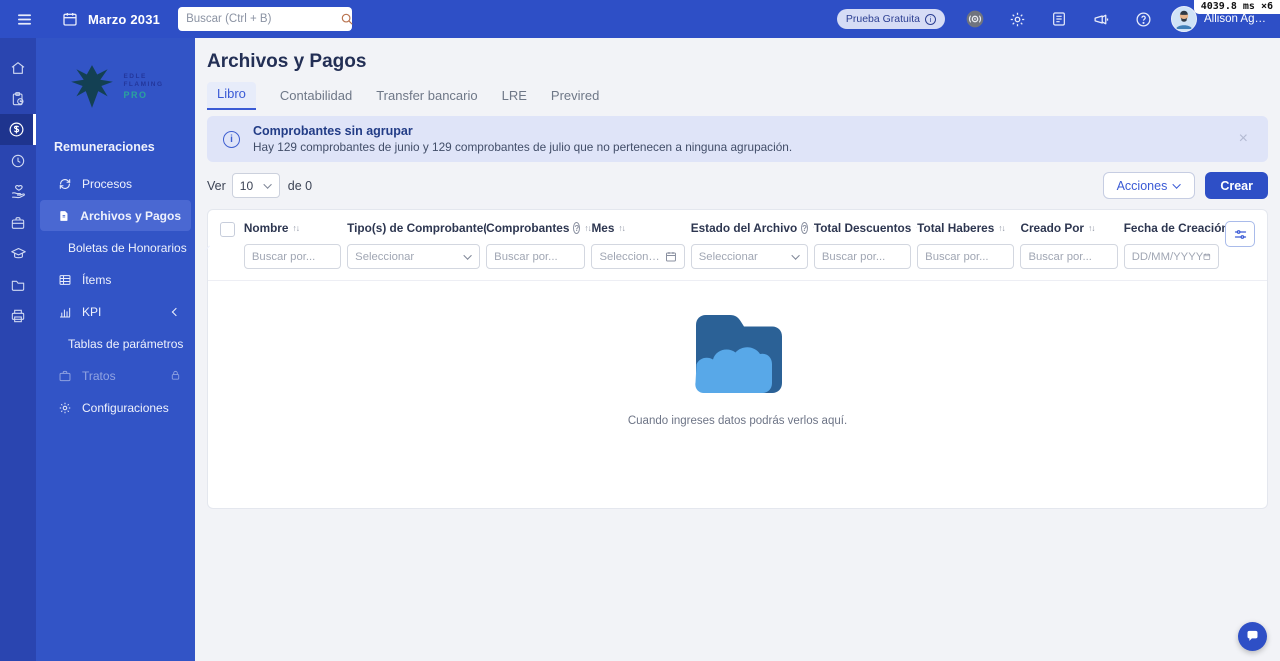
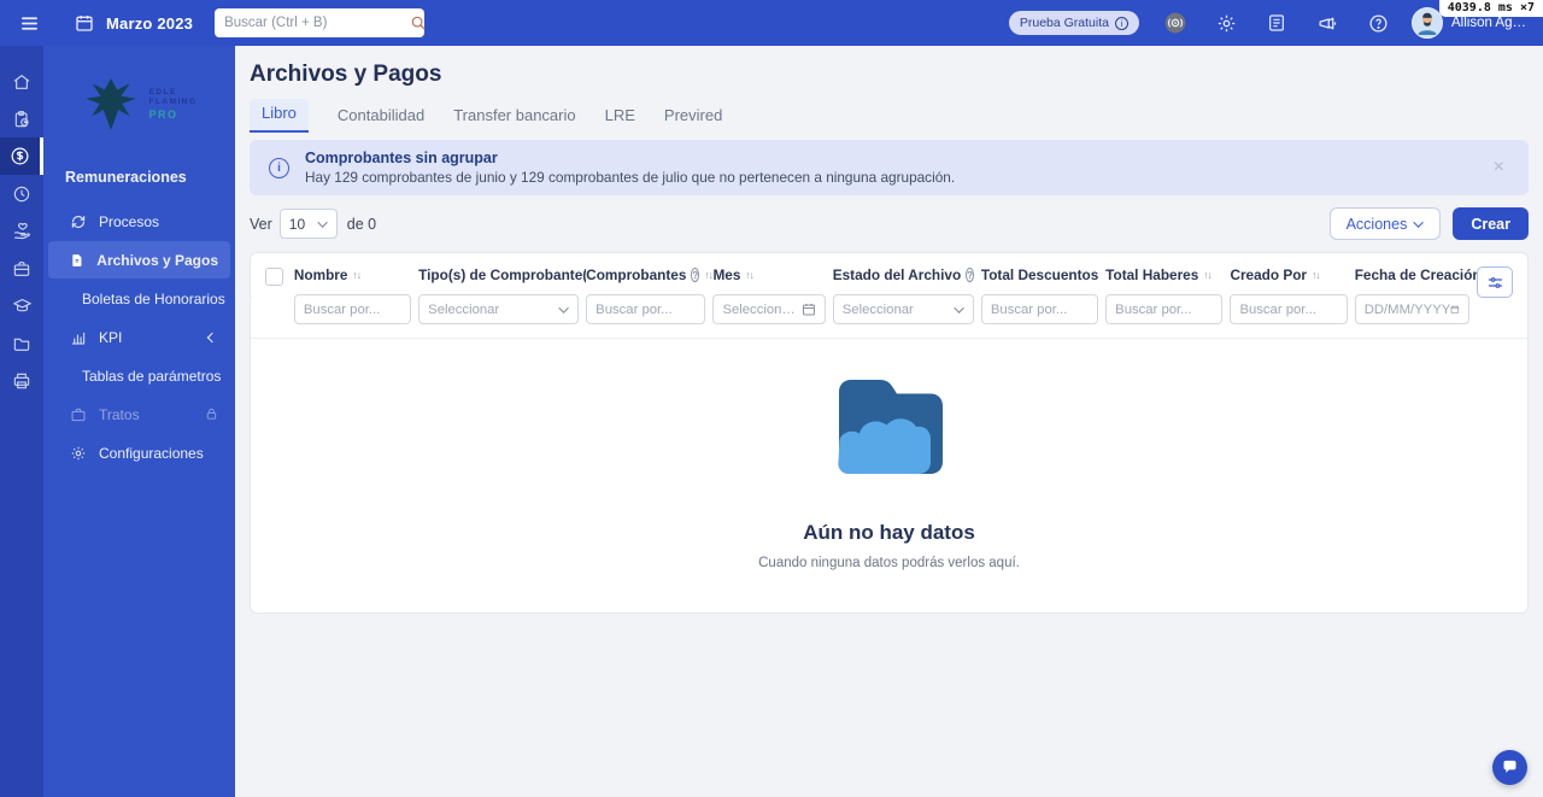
- Marzo 2031
+ Marzo 2023
  Buscar (Ctrl + B)
  Prueba Gratuita
  i
  Allison Agu..
- 4039.8 ms ×6
+ 4039.8 ms ×7
  PRO
  Remuneraciones
  Procesos
  Archivos y Pagos
  Boletas de Honorarios
- Ítems
  KPI
  Tablas de parámetros
  Tratos
  Configuraciones
  Archivos y Pagos
  Libro
  Contabilidad
  Transfer bancario
  LRE
  Previred
  i
  Comprobantes sin agrupar
  Hay 129 comprobantes de junio y 129 comprobantes de julio que no pertenecen a ninguna agrupación.
  ×
  Ver
  10
  de 0
  Acciones
  Crear
  Nombre
  ↑↓
  Buscar por...
  Tipo(s) de Comprobante(
  Seleccionar
  Comprobantes
  ?
  ↑↓
  Buscar por...
  Mes
  ↑↓
  Selecciona u
  Estado del Archivo
  ?
  Seleccionar
  Total Descuentos
  Buscar por...
  Total Haberes
  ↑↓
  Buscar por...
  Creado Por
  ↑↓
  Buscar por...
  Fecha de Creació
  DD/MM/YYYY
+ Aún no hay datos
- Cuando ingreses datos podrás verlos aquí.
+ Cuando ninguna datos podrás verlos aquí.
